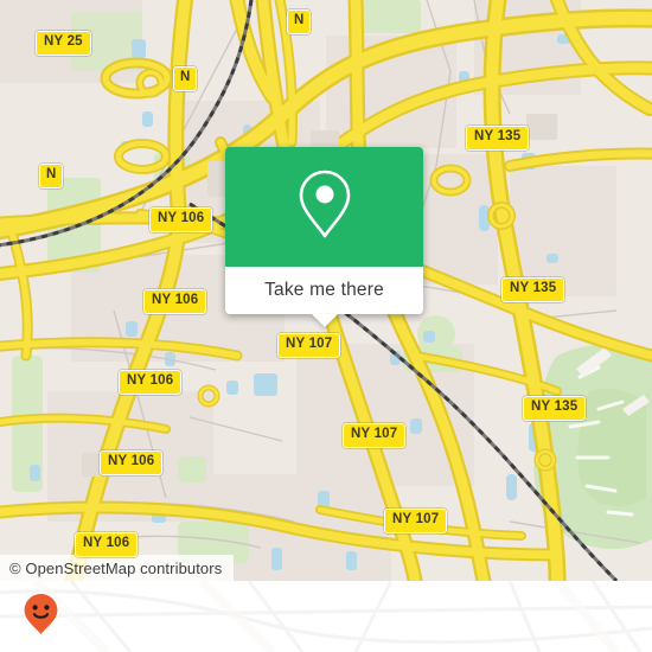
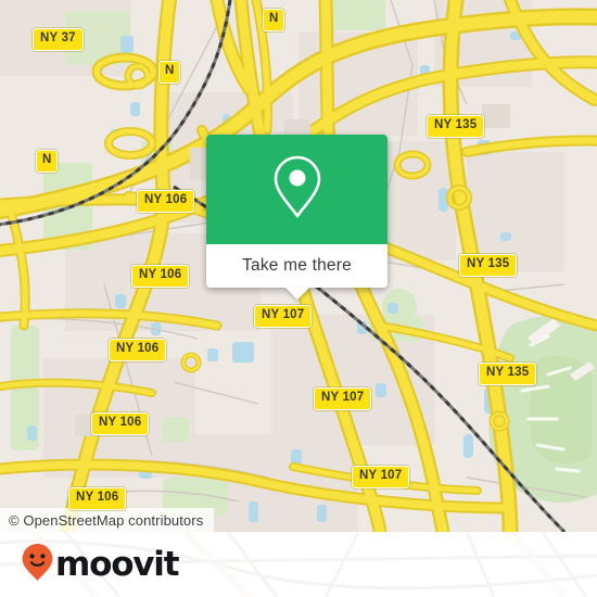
- NY 25
+ NY 37
  N
  N
  N
  NY 135
  NY 135
  NY 135
  NY 106
  NY 106
  NY 106
  NY 106
  NY 106
  NY 107
  NY 107
  NY 107
  © OpenStreetMap contributors
  Take me there
+ moovit
